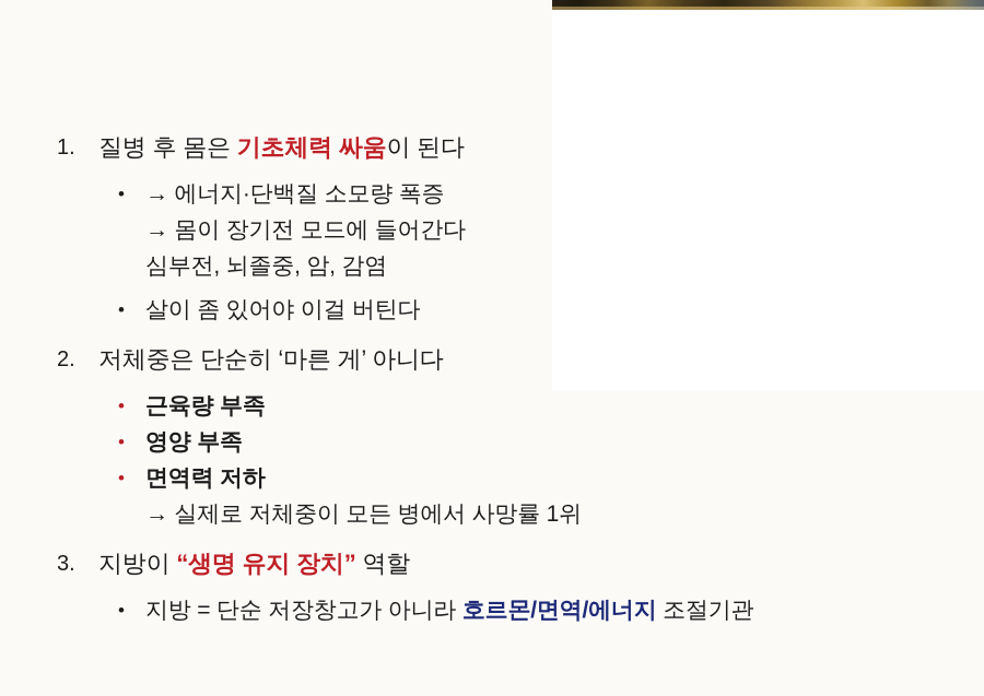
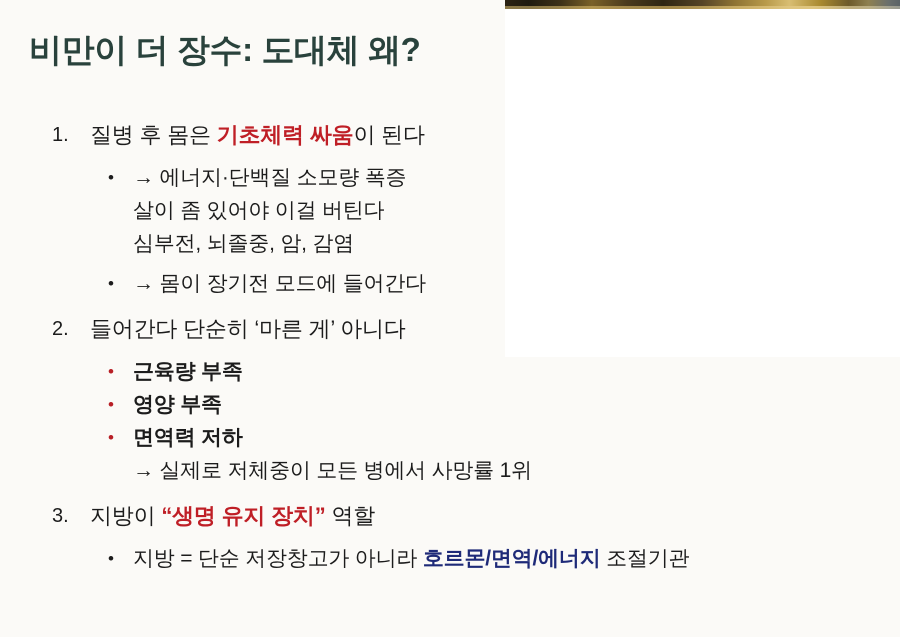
+ 비만이 더 장수: 도대체 왜?
  1.
  질병 후 몸은 기초체력 싸움이 된다
  •
  → 에너지·단백질 소모량 폭증
- → 몸이 장기전 모드에 들어간다
+ 살이 좀 있어야 이걸 버틴다
  심부전, 뇌졸중, 암, 감염
  •
- 살이 좀 있어야 이걸 버틴다
+ → 몸이 장기전 모드에 들어간다
  2.
- 저체중은 단순히 ‘마른 게’ 아니다
+ 들어간다 단순히 ‘마른 게’ 아니다
  •
  근육량 부족
  •
  영양 부족
  •
  면역력 저하
  → 실제로 저체중이 모든 병에서 사망률 1위
  3.
  지방이 “생명 유지 장치” 역할
  •
  지방 = 단순 저장창고가 아니라 호르몬/면역/에너지 조절기관
